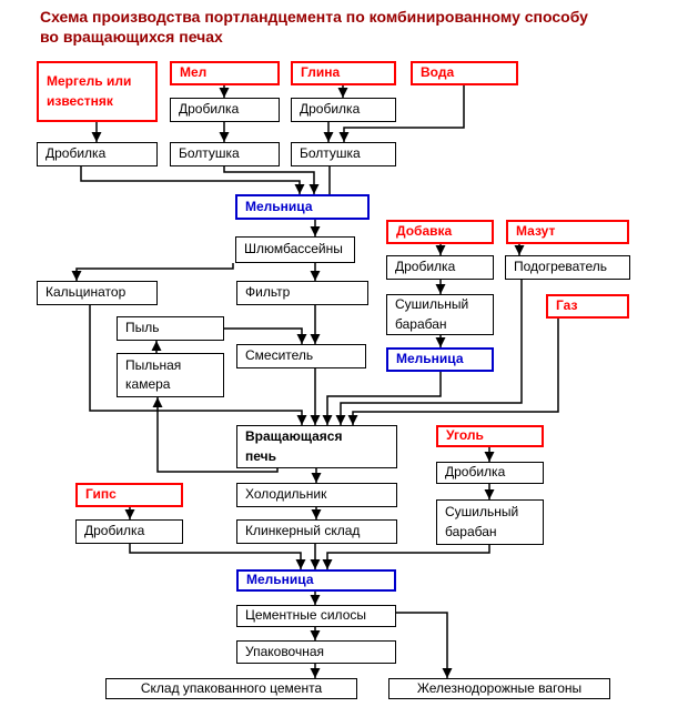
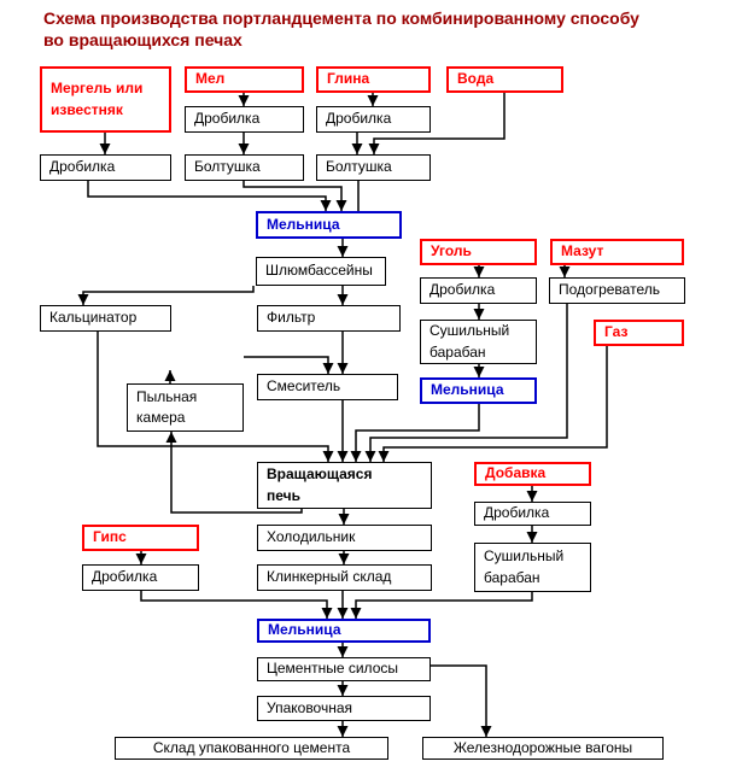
  Схема производства портландцемента по комбинированному способу
  во вращающихся печах
  Мергель или
  известняк
  Мел
  Глина
  Вода
  Дробилка
  Дробилка
  Дробилка
  Болтушка
  Болтушка
  Мельница
  Шлюмбассейны
  Кальцинатор
  Фильтр
- Пыль
  Пыльная
  камера
  Смеситель
- Добавка
+ Уголь
  Дробилка
  Сушильный
  барабан
  Мельница
  Мазут
  Подогреватель
  Газ
  Вращающаяся
  печь
- Уголь
+ Добавка
  Дробилка
  Сушильный
  барабан
  Гипс
  Дробилка
  Холодильник
  Клинкерный склад
  Мельница
  Цементные силосы
  Упаковочная
  Склад упакованного цемента
  Железнодорожные вагоны
